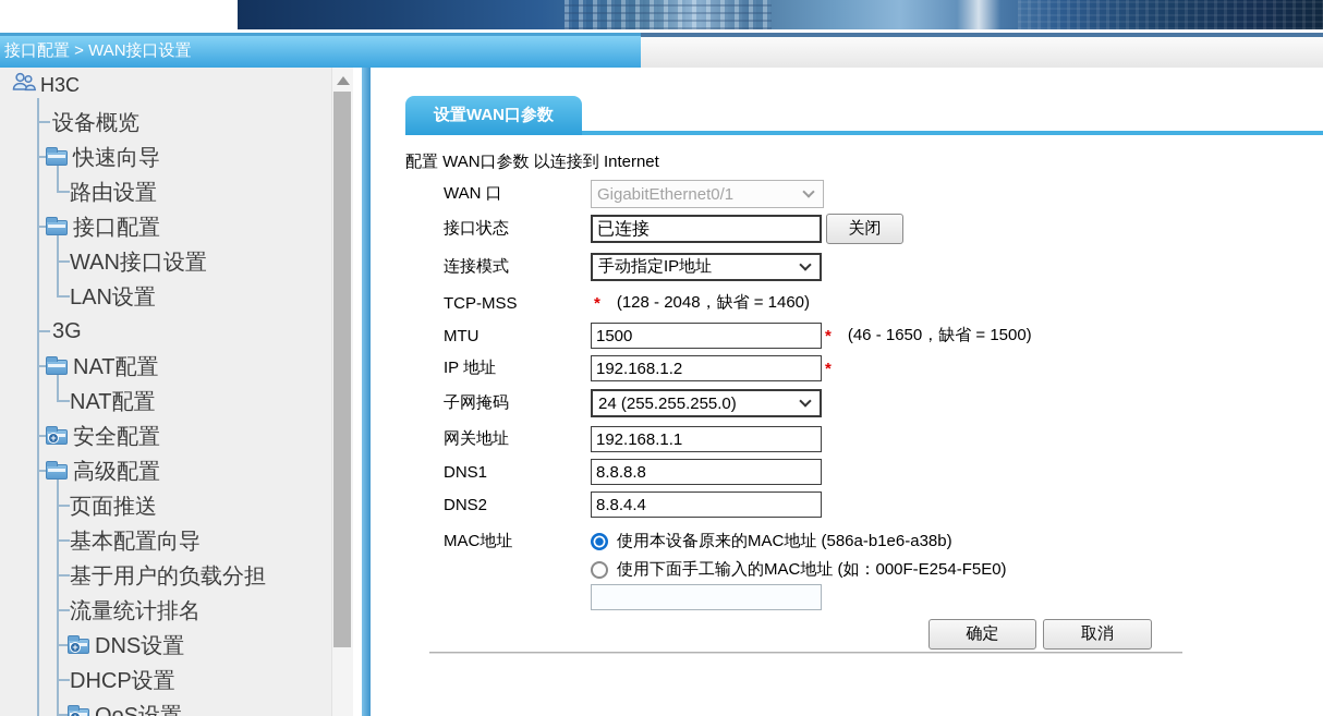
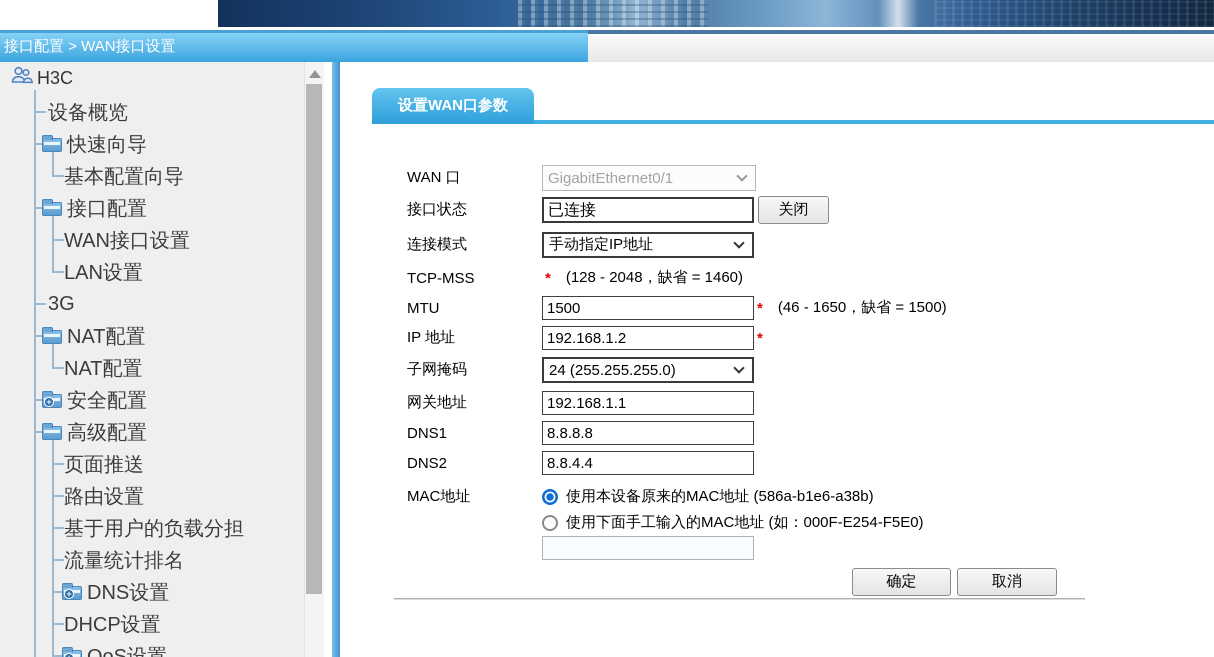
  接口配置 > WAN接口设置
  H3C
  设备概览
  快速向导
- 路由设置
+ 基本配置向导
  接口配置
  WAN接口设置
  LAN设置
  3G
  NAT配置
  NAT配置
  +
  安全配置
  高级配置
  页面推送
- 基本配置向导
+ 路由设置
  基于用户的负载分担
  流量统计排名
  +
  DNS设置
  DHCP设置
  设置WAN口参数
- 配置 WAN口参数 以连接到 Internet
  WAN 口
  GigabitEthernet0/1
  接口状态
  已连接
  关闭
  连接模式
  手动指定IP地址
  TCP-MSS
  *
  (128 - 2048，缺省 = 1460)
  MTU
  1500
  *
  (46 - 1650，缺省 = 1500)
  IP 地址
  192.168.1.2
  *
  子网掩码
  24 (255.255.255.0)
  网关地址
  192.168.1.1
  DNS1
  8.8.8.8
  DNS2
  8.8.4.4
  MAC地址
  使用本设备原来的MAC地址 (586a-b1e6-a38b)
  使用下面手工输入的MAC地址 (如：000F-E254-F5E0)
  确定
  取消
